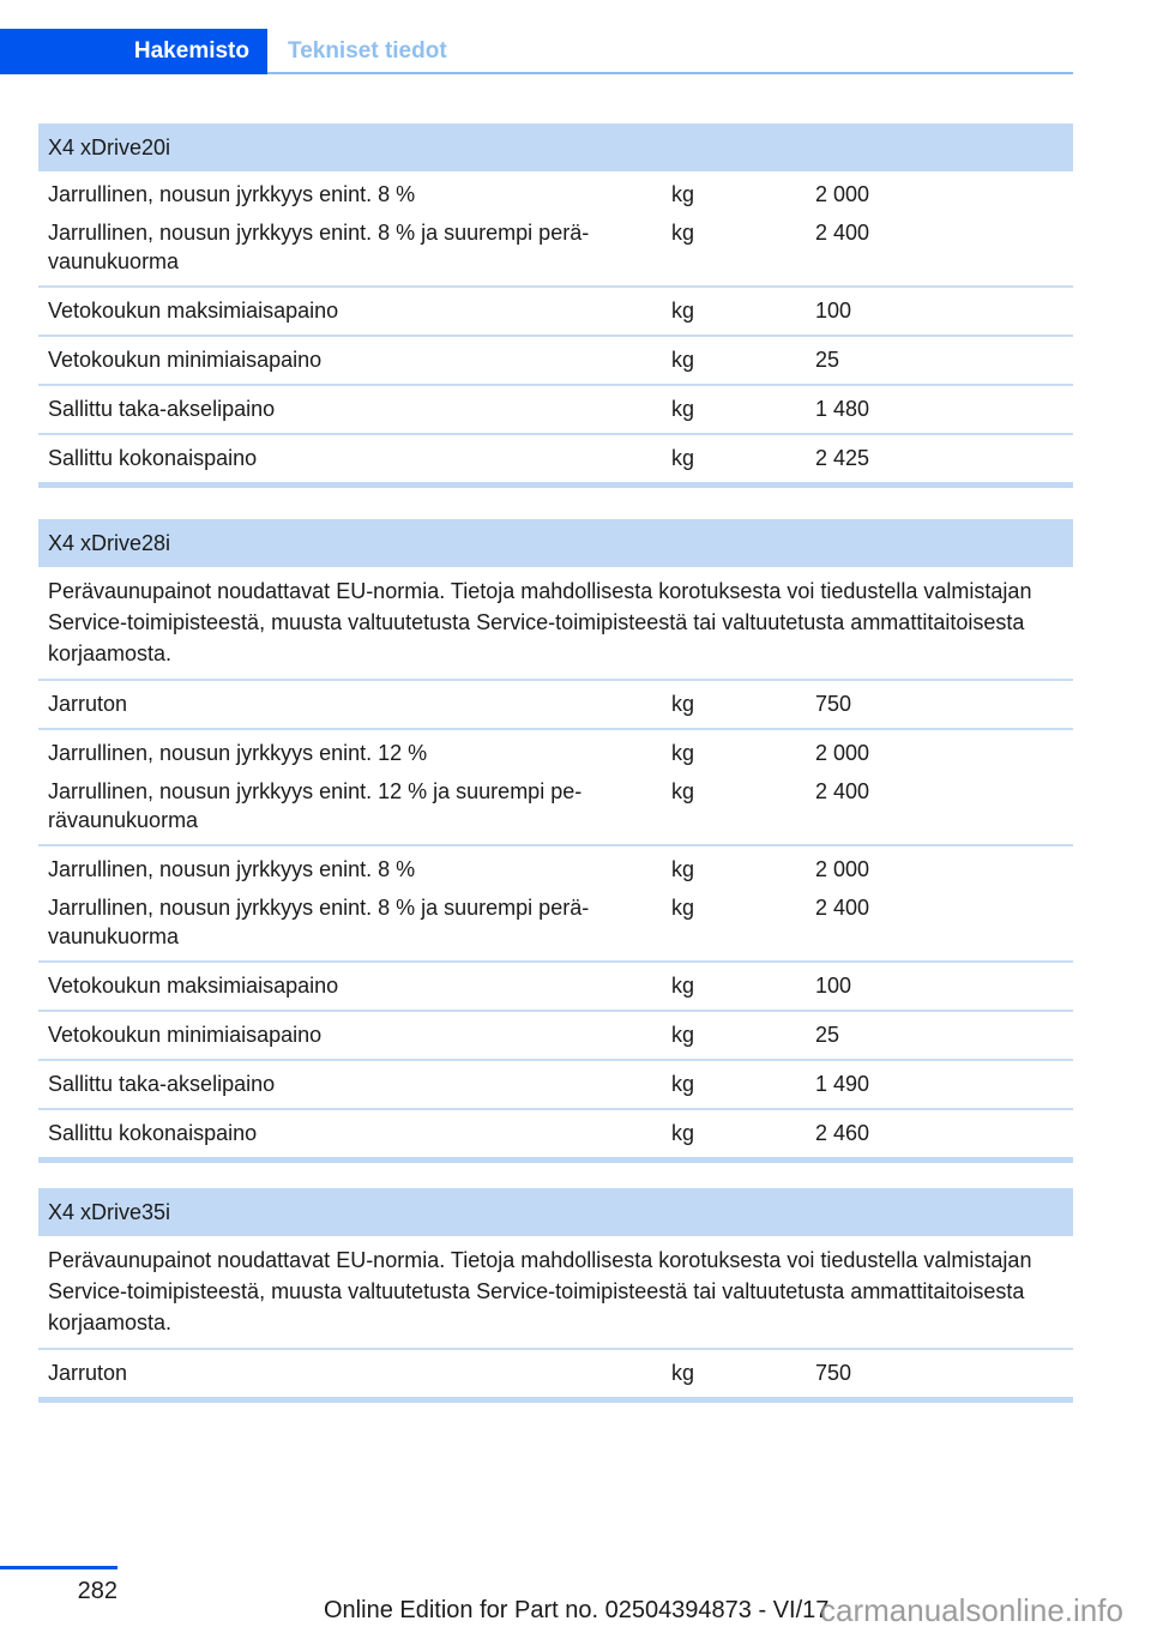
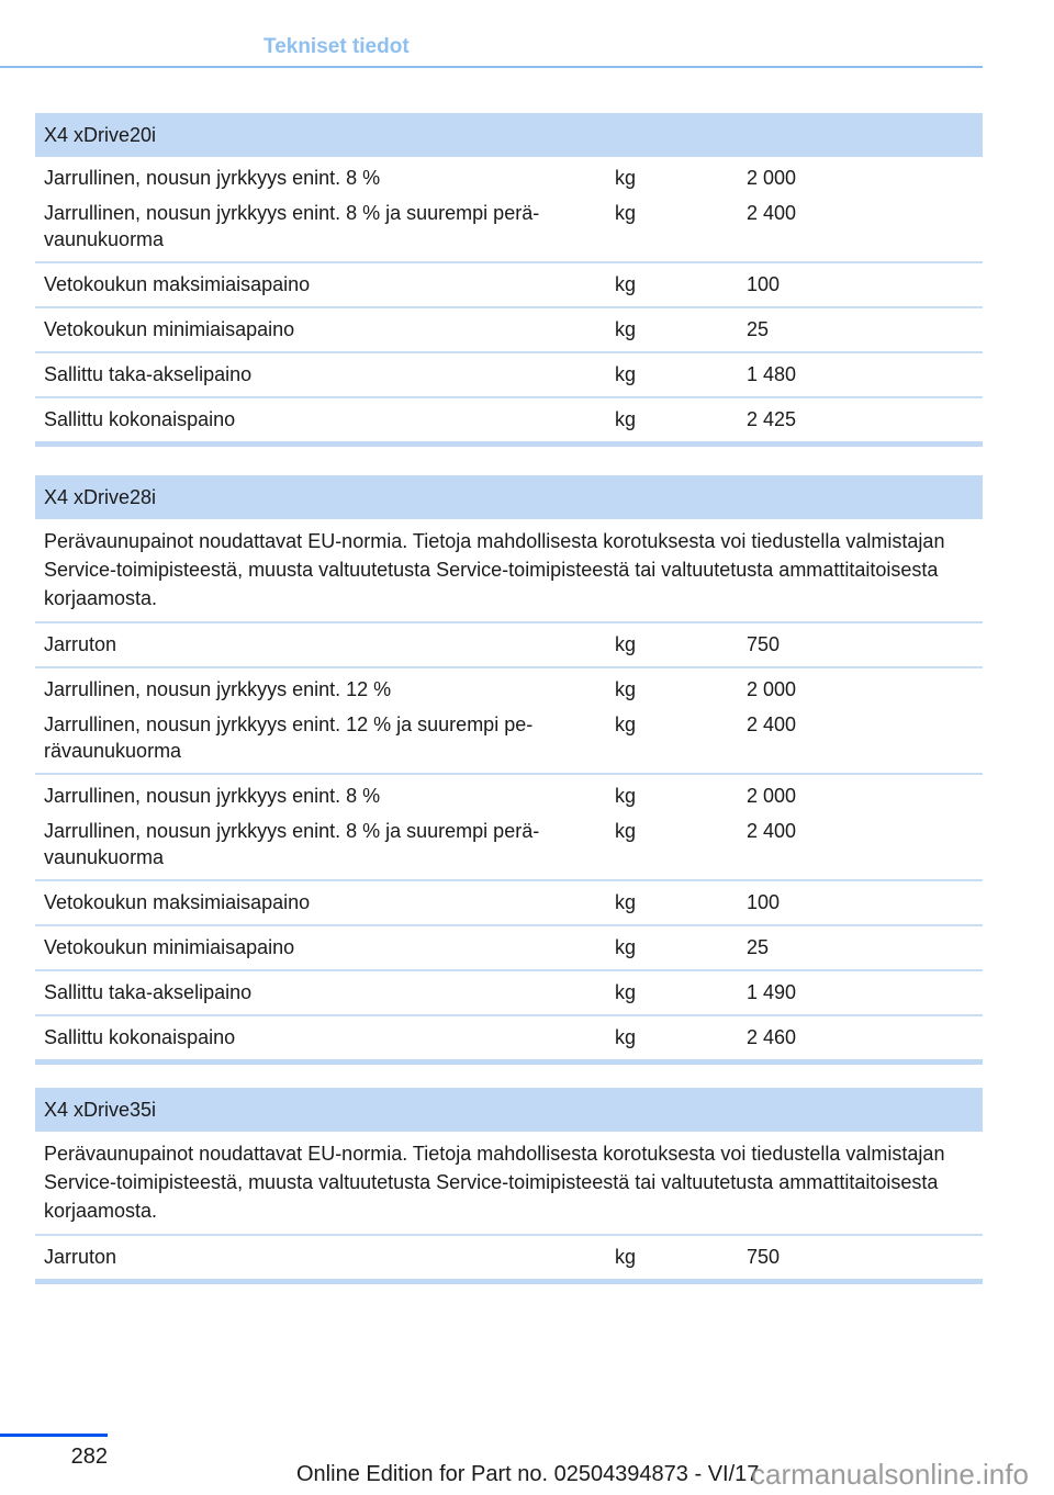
- Hakemisto
  Tekniset tiedot
  X4 xDrive20i
  Jarrullinen, nousun jyrkkyys enint. 8 %
  kg
  2 000
  Jarrullinen, nousun jyrkkyys enint. 8 % ja suurempi perä­vaunukuorma
  kg
  2 400
  Vetokoukun maksimiaisapaino
  kg
  100
  Vetokoukun minimiaisapaino
  kg
  25
  Sallittu taka-akselipaino
  kg
  1 480
  Sallittu kokonaispaino
  kg
  2 425
  X4 xDrive28i
  Perävaunupainot noudattavat EU-normia. Tietoja mahdollisesta korotuksesta voi tiedustella val­mistajan Service-toimipisteestä, muusta valtuutetusta Service-toimipisteestä tai valtuutetusta ammattitaitoisesta korjaamosta.
  Jarruton
  kg
  750
  Jarrullinen, nousun jyrkkyys enint. 12 %
  kg
  2 000
  Jarrullinen, nousun jyrkkyys enint. 12 % ja suurempi pe­rävaunukuorma
  kg
  2 400
  Jarrullinen, nousun jyrkkyys enint. 8 %
  kg
  2 000
  Jarrullinen, nousun jyrkkyys enint. 8 % ja suurempi perä­vaunukuorma
  kg
  2 400
  Vetokoukun maksimiaisapaino
  kg
  100
  Vetokoukun minimiaisapaino
  kg
  25
  Sallittu taka-akselipaino
  kg
  1 490
  Sallittu kokonaispaino
  kg
  2 460
  X4 xDrive35i
  Perävaunupainot noudattavat EU-normia. Tietoja mahdollisesta korotuksesta voi tiedustella val­mistajan Service-toimipisteestä, muusta valtuutetusta Service-toimipisteestä tai valtuutetusta ammattitaitoisesta korjaamosta.
  Jarruton
  kg
  750
  282
  Online Edition for Part no. 02504394873 - VI/17
  carmanualsonline.info
